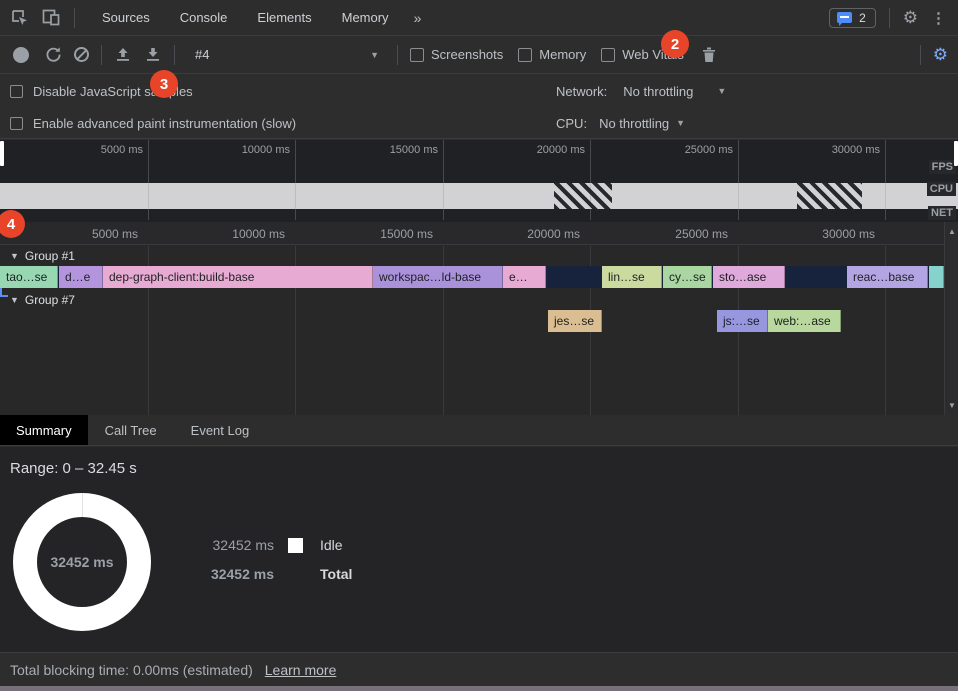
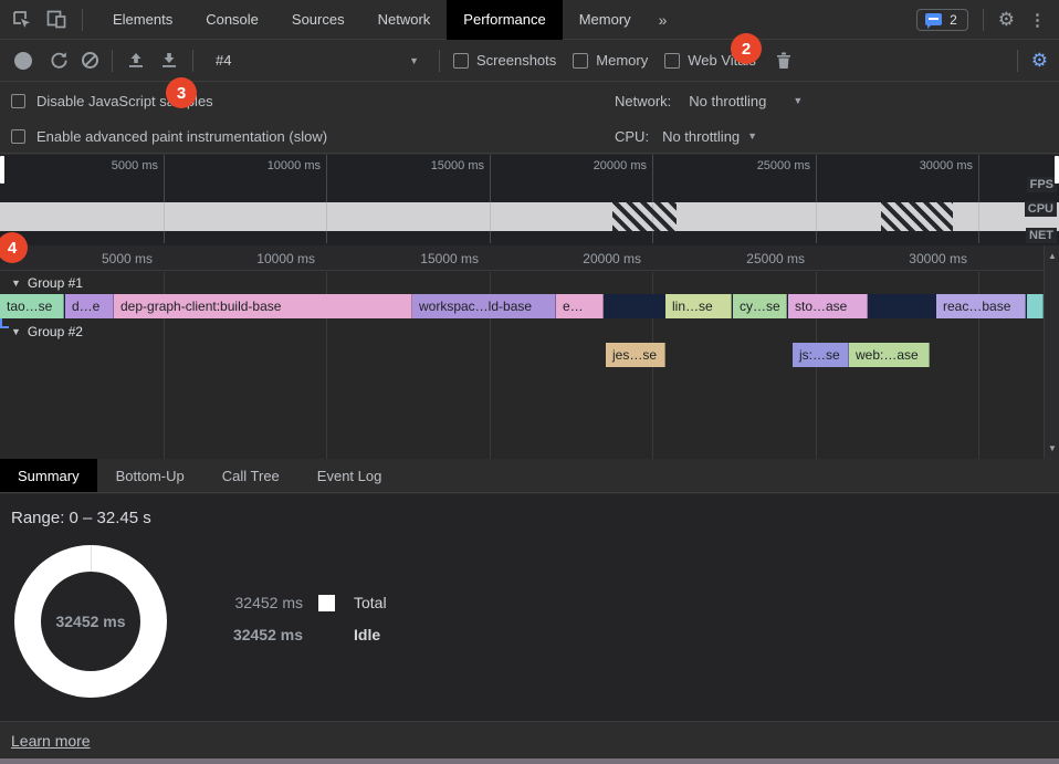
- Sources
+ Elements
  Console
- Elements
+ Sources
+ Network
+ Performance
  Memory
  »
  2
  ⚙
  ⋮
  #4
  ▼
  Screenshots
  Memory
  ⚙
  Disable JavaScript sles
  Network:
  No throttling
  ▼
  Enable advanced paint instrumentation (slow)
  CPU:
  No throttling
  ▼
  FPS
  CPU
  NET
  5000 ms
  10000 ms
  15000 ms
  20000 ms
  25000 ms
  30000 ms
  5000 ms
  10000 ms
  15000 ms
  20000 ms
  25000 ms
  30000 ms
  ▲
  ▼
  ▼
  Group #1
  tao…se
  d…e
  dep-graph-client:build-base
  workspac…ld-base
  e…
  lin…se
  cy…se
  sto…ase
  reac…base
  ▼
- Group #7
+ Group #2
  jes…se
  js:…se
  web:…ase
  Summary
+ Bottom-Up
  Call Tree
  Event Log
  Range: 0 – 32.45 s
  32452 ms
  32452 ms
- Idle
+ Total
  32452 ms
- Total
+ Idle
- Total blocking time: 0.00ms (estimated)
  Learn more
  2
  3
  4
